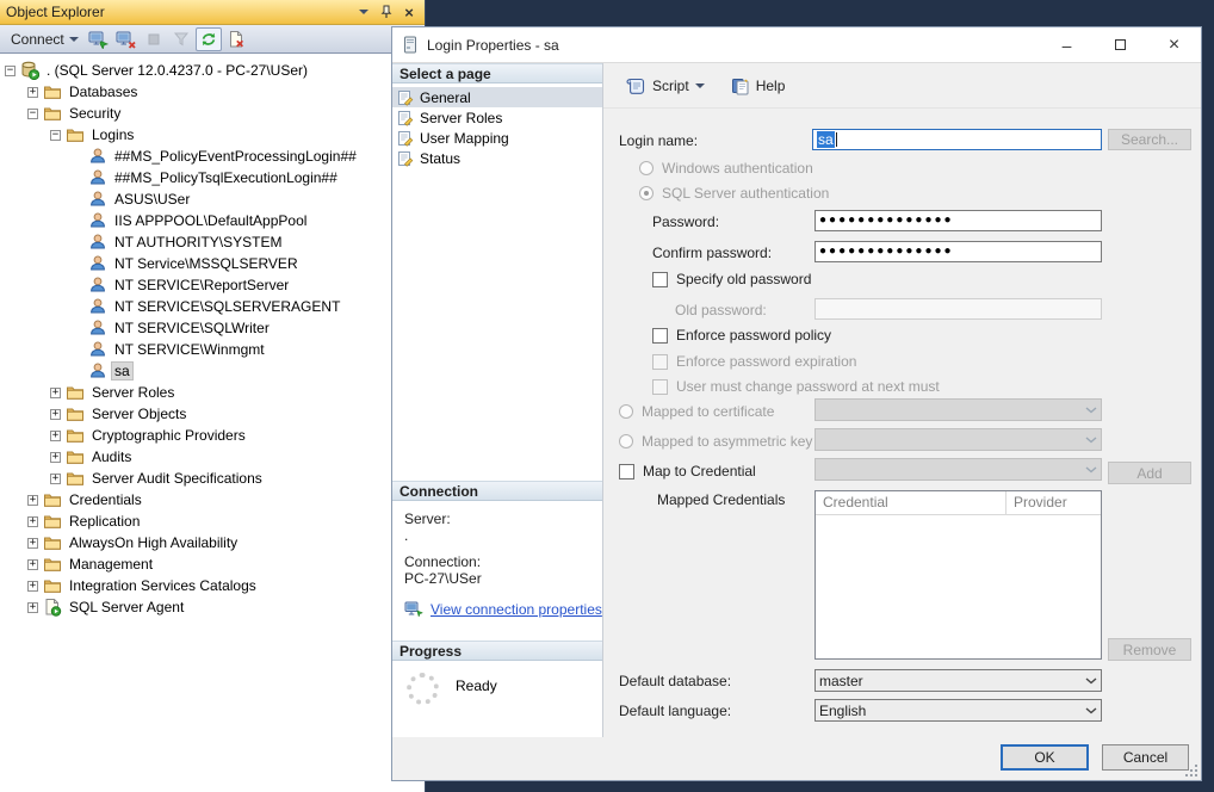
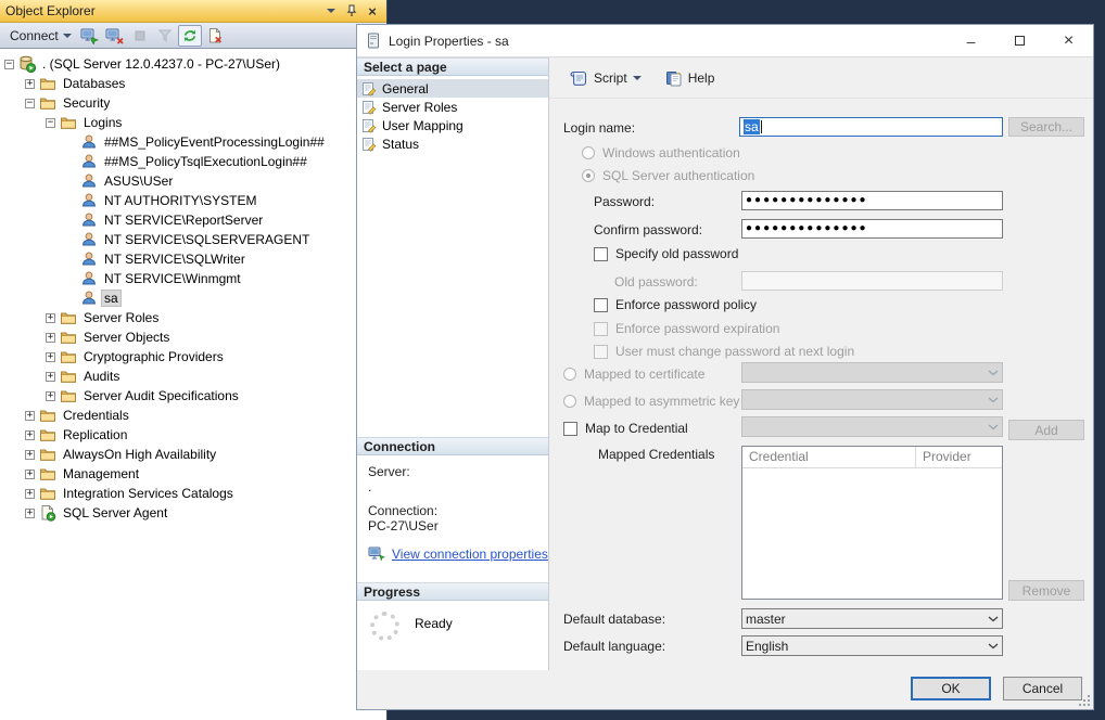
  Object Explorer
  ×
  Connect
  −
  . (SQL Server 12.0.4237.0 - PC-27\USer)
  +
  Databases
  −
  Security
  −
  Logins
  ##MS_PolicyEventProcessingLogin##
  ##MS_PolicyTsqlExecutionLogin##
  ASUS\USer
- IIS APPPOOL\DefaultAppPool
  NT AUTHORITY\SYSTEM
- NT Service\MSSQLSERVER
  NT SERVICE\ReportServer
  NT SERVICE\SQLSERVERAGENT
  NT SERVICE\SQLWriter
  NT SERVICE\Winmgmt
  sa
  +
  Server Roles
  +
  Server Objects
  +
  Cryptographic Providers
  +
  Audits
  +
  Server Audit Specifications
  +
  Credentials
  +
  Replication
  +
  AlwaysOn High Availability
  +
  Management
  +
  Integration Services Catalogs
  +
  SQL Server Agent
  Login Properties - sa
  –
  ×
  Script
  Help
  Select a page
  General
  Server Roles
  User Mapping
  Status
  Connection
  Server:
  .
  Connection:
  PC-27\USer
  View connection properties
  Progress
  Ready
  Login name:
  sa
  Search...
  Windows authentication
  SQL Server authentication
  Password:
  ●●●●●●●●●●●●●●
  Confirm password:
  ●●●●●●●●●●●●●●
  Specify old password
  Old password:
  Enforce password policy
  Enforce password expiration
- User must change password at next must
+ User must change password at next login
  Mapped to certificate
  Mapped to asymmetric key
  Map to Credential
  Add
  Mapped Credentials
  Credential
  Provider
  Remove
  Default database:
  master
  Default language:
  English
  OK
  Cancel
